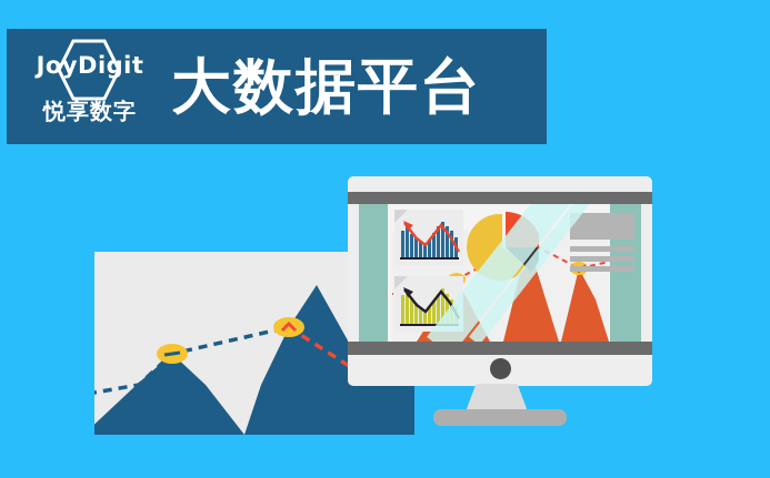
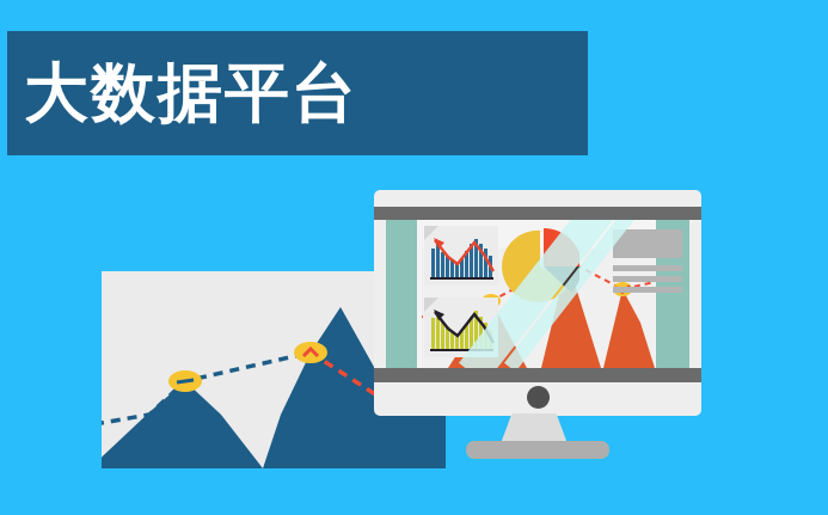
- JoyDigit
- 悦享数字
  大数据平台
